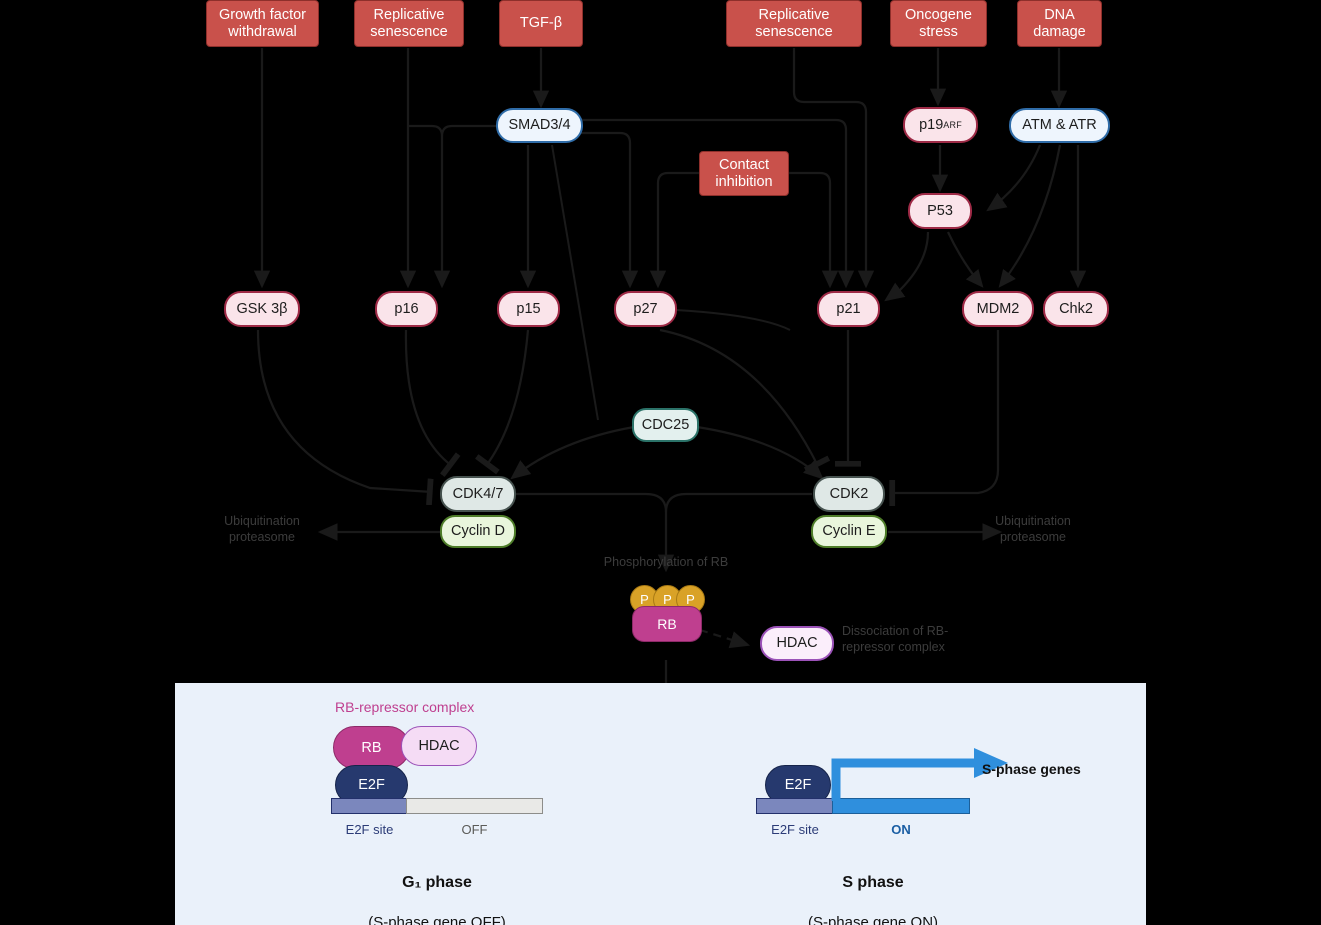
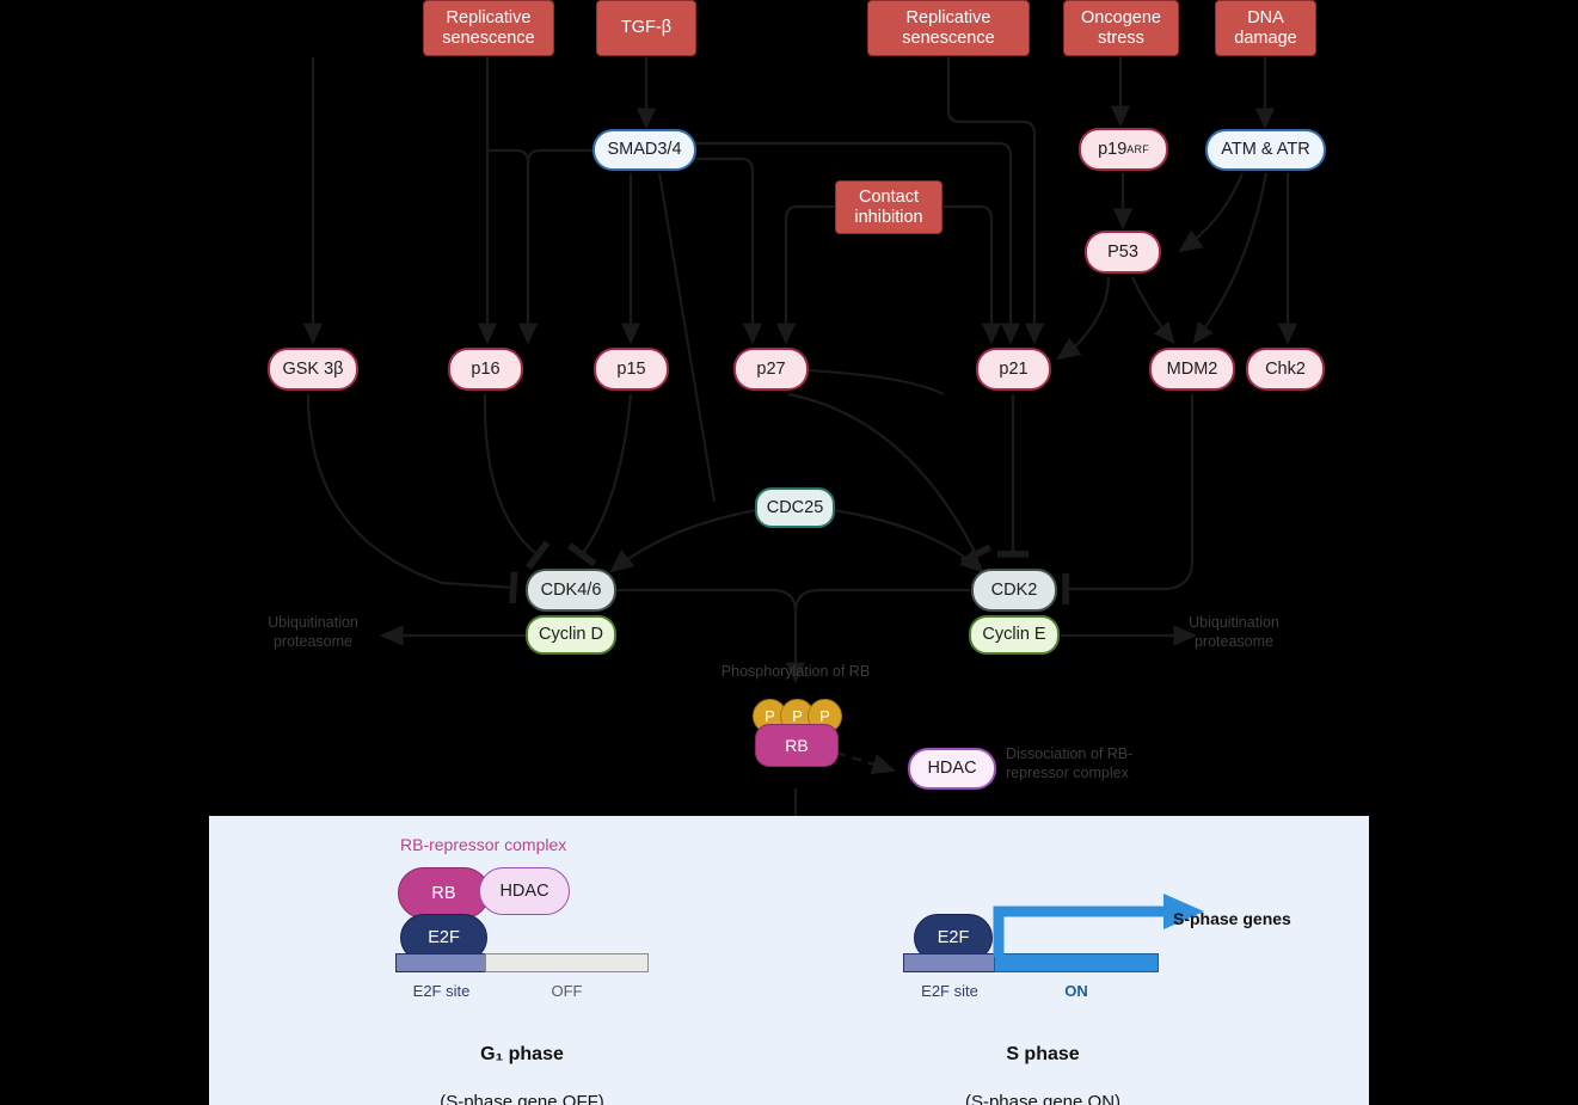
- Growth factor
- withdrawal
  Replicative
  senescence
  TGF-β
  Replicative
  senescence
  Oncogene
  stress
  DNA
  damage
  Contact
  inhibition
  SMAD3/4
  p19
  ARF
  ATM & ATR
  P53
  GSK 3β
  p16
  p15
  p27
  p21
  MDM2
  Chk2
  CDC25
- CDK4/7
+ CDK4/6
  Cyclin D
  CDK2
  Cyclin E
  HDAC
  Ubiquitination
  proteasome
  Ubiquitination
  proteasome
  Phosphorylation of RB
  Dissociation of RB-
  repressor complex
  P
  P
  P
  RB
  RB-repressor complex
  RB
  HDAC
  E2F
  E2F site
  OFF
  G₁ phase
  (S-phase gene OFF)
  E2F
  S-phase genes
  E2F site
  ON
  S phase
  (S-phase gene ON)
